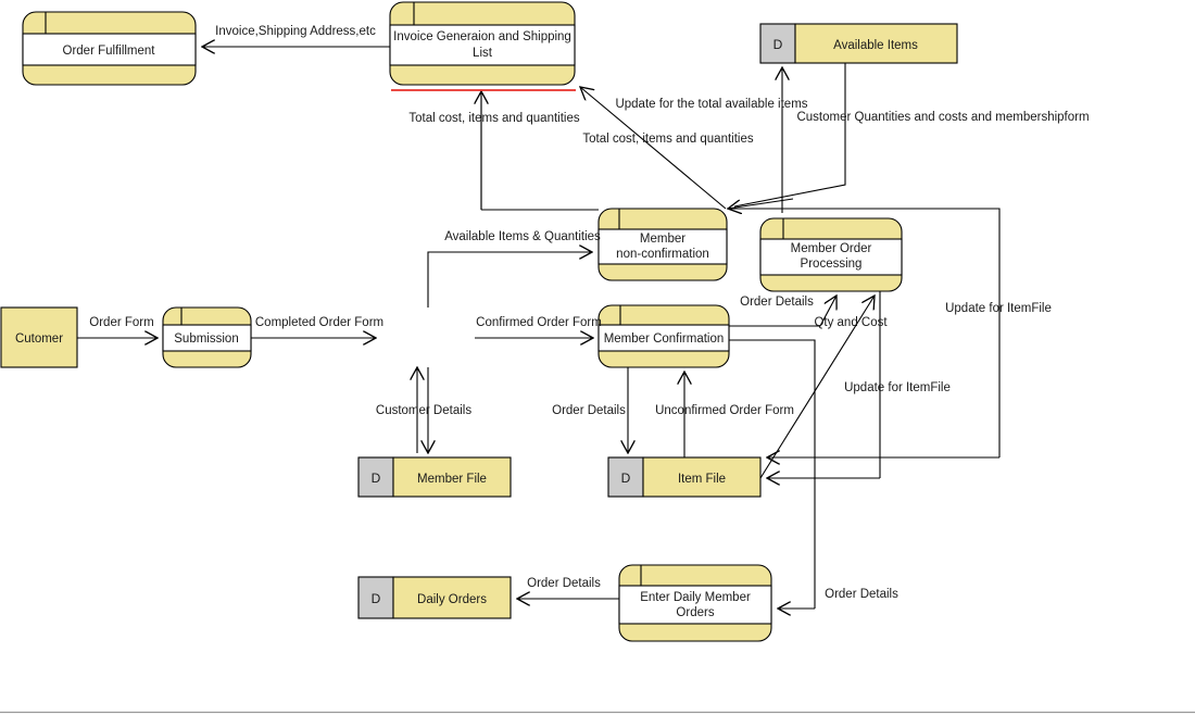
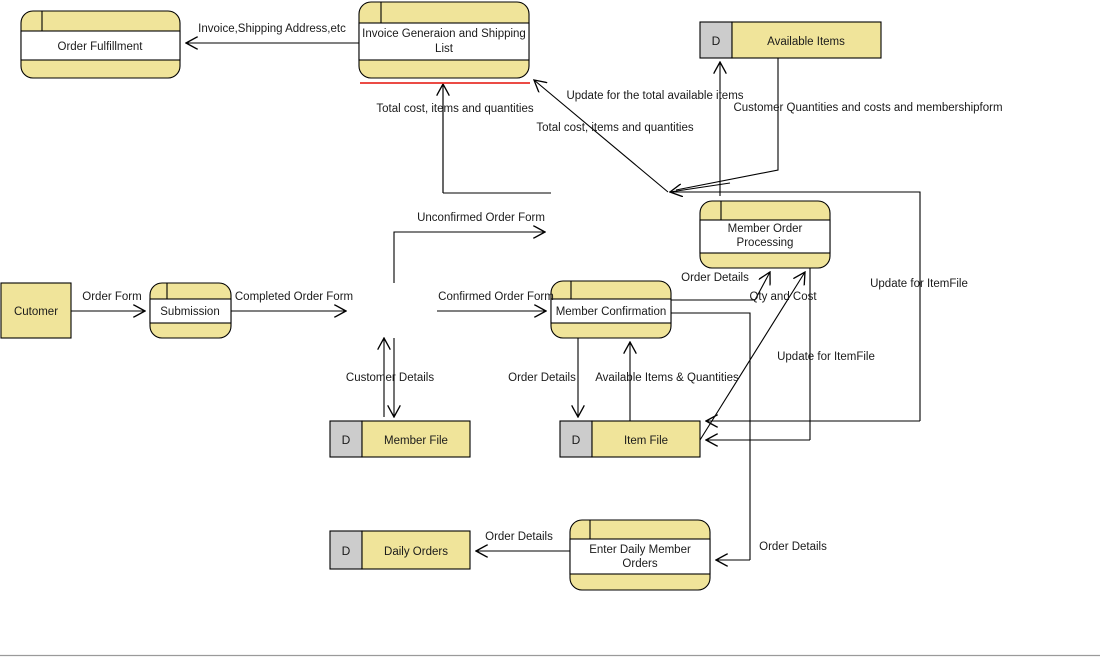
  Order Fulfillment
  Invoice Generaion and Shipping
  List
  D
  Available Items
- Member
- non-confirmation
  Member Order
  Processing
  Cutomer
  Submission
  Member Confirmation
  D
  Member File
  D
  Item File
  D
  Daily Orders
  Enter Daily Member
  Orders
  Invoice,Shipping Address,etc
  Total cost, items and quantities
  Update for the total available items
  Total cost, items and quantities
  Customer Quantities and costs and membershipform
- Available Items & Quantities
+ Unconfirmed Order Form
  Order Form
  Completed Order Form
  Confirmed Order Form
  Order Details
  Qty and Cost
  Update for ItemFile
  Customer Details
  Order Details
- Unconfirmed Order Form
+ Available Items & Quantities
  Update for ItemFile
  Order Details
  Order Details
